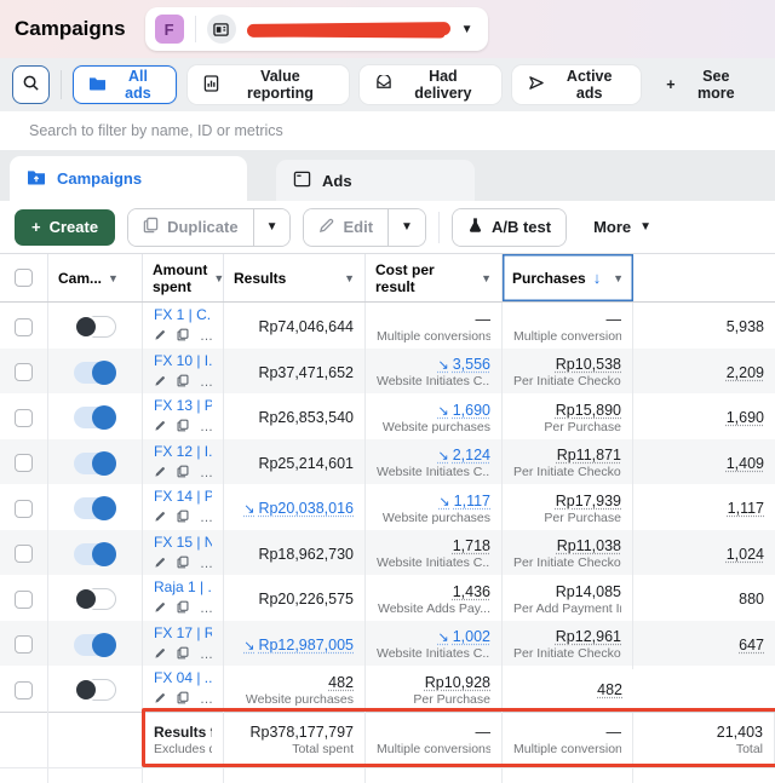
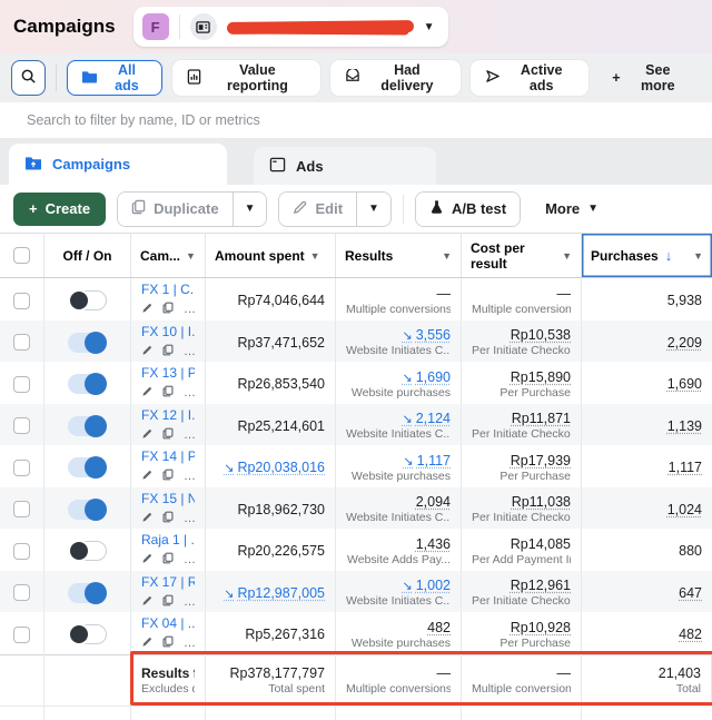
  Campaigns
  F
  ▼
  All ads
  Value reporting
  Had delivery
  Active ads
  +
  See more
  Search to filter by name, ID or metrics
  Campaigns
  Ads
  +
  Create
  Duplicate
  ▼
  Edit
  ▼
  A/B test
  More
  ▼
+ Off / On
  Cam...
  ▼
  Amount spent
  ▼
  Results
  ▼
  Cost per result
  ▼
  Purchases ↓
  ▼
  FX 1 | C.
  …
  Rp74,046,644
  —
  Multiple conversions
  —
  Multiple conversion
  5,938
  FX 10 | I.
  …
  Rp37,471,652
  ↘ 3,556
  Website Initiates C..
  Rp10,538
  Per Initiate Checko
  2,209
  …
  Rp26,853,540
  ↘ 1,690
  Website purchases
  Rp15,890
  Per Purchase
  1,690
  FX 12 | I.
  …
  Rp25,214,601
  ↘ 2,124
  Website Initiates C..
  Rp11,871
  Per Initiate Checko
- 1,409
+ 1,139
  …
  ↘ Rp20,038,016
  ↘ 1,117
  Website purchases
  Rp17,939
  Per Purchase
  1,117
  …
  Rp18,962,730
- 1,718
+ 2,094
  Website Initiates C..
  Rp11,038
  Per Initiate Checko
  1,024
  Raja 1 | .
  …
  Rp20,226,575
  1,436
  Website Adds Pay...
  Rp14,085
  Per Add Payment I
  880
  …
  ↘ Rp12,987,005
  ↘ 1,002
  Website Initiates C..
  Rp12,961
  Per Initiate Checko
  647
  FX 04 | ..
  …
+ Rp5,267,316
  482
  Website purchases
  Rp10,928
  Per Purchase
  482
  Results
  Rp378,177,797
  Total spent
  —
  Multiple conversions
  —
  Multiple conversion
  21,403
  Total
